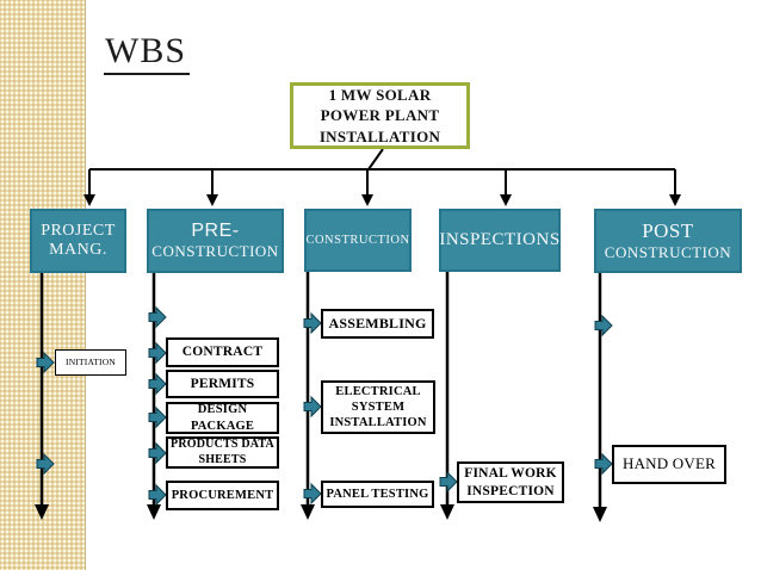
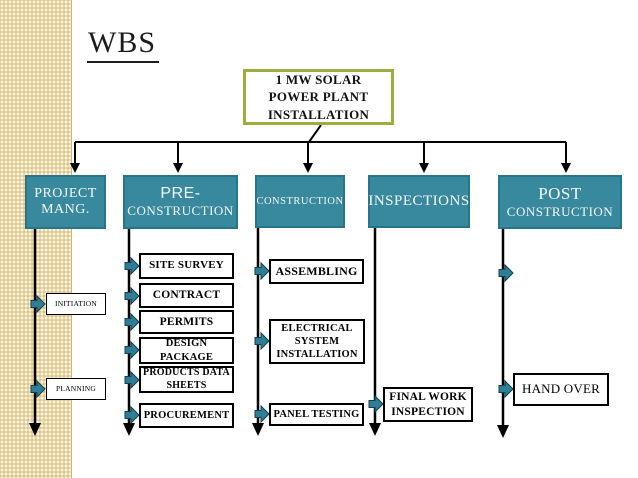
  WBS
  1 MW SOLAR
  POWER PLANT
  INSTALLATION
  PROJECT
  MANG.
  PRE-
  CONSTRUCTION
  CONSTRUCTION
  INSPECTIONS
  POST
  CONSTRUCTION
  INITIATION
+ PLANNING
+ SITE SURVEY
  CONTRACT
  PERMITS
  DESIGN
  PACKAGE
  PRODUCTS DATA
  SHEETS
  PROCUREMENT
  ASSEMBLING
  ELECTRICAL
  SYSTEM
  INSTALLATION
  PANEL TESTING
  FINAL WORK
  INSPECTION
  HAND OVER
